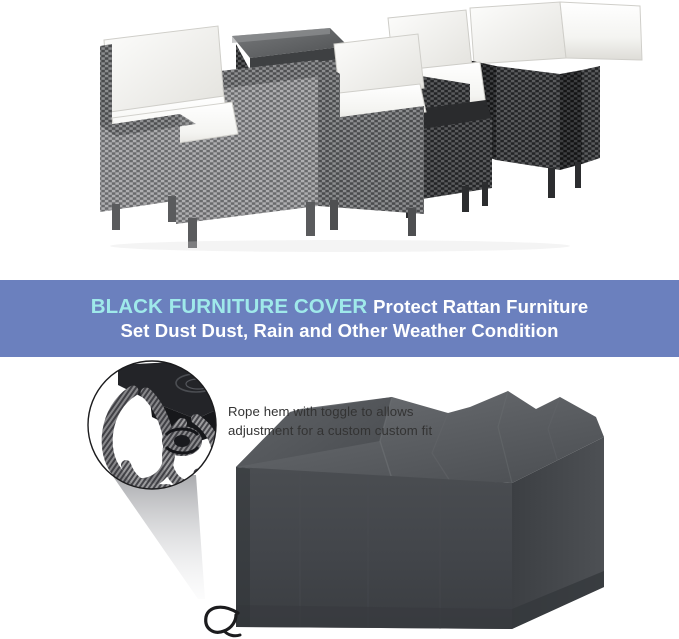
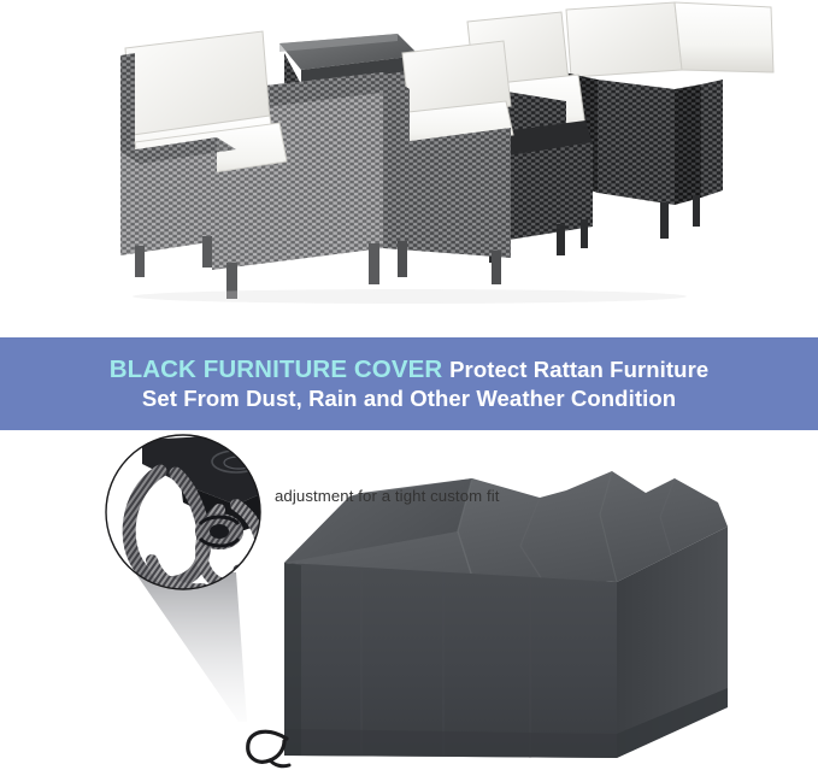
  BLACK FURNITURE COVER Protect Rattan Furniture
- Set Dust Dust, Rain and Other Weather Condition
+ Set From Dust, Rain and Other Weather Condition
- Rope hem with toggle to allows
- adjustment for a custom custom fit
+ adjustment for a tight custom fit
